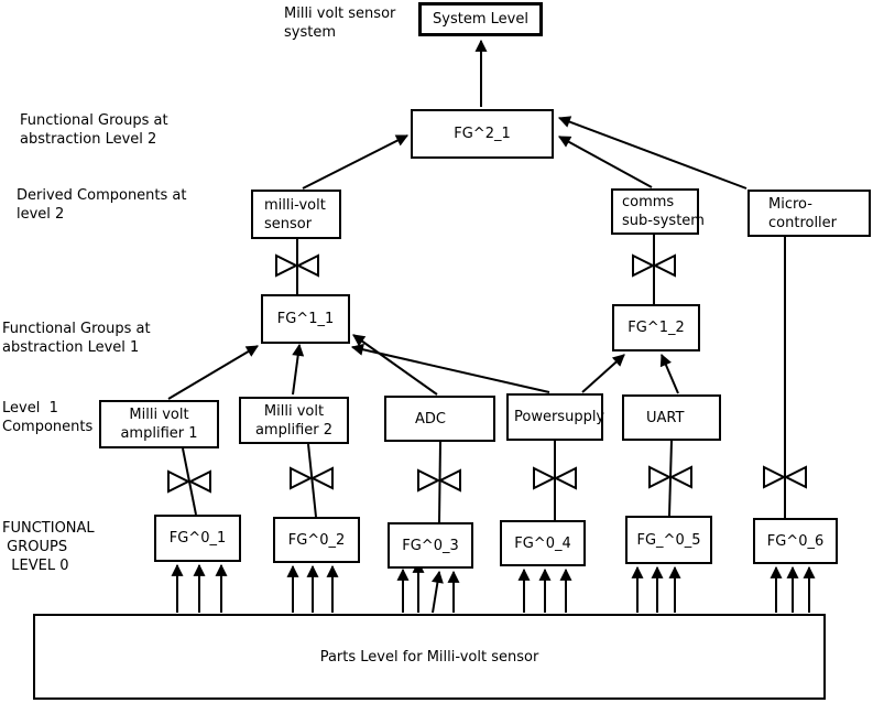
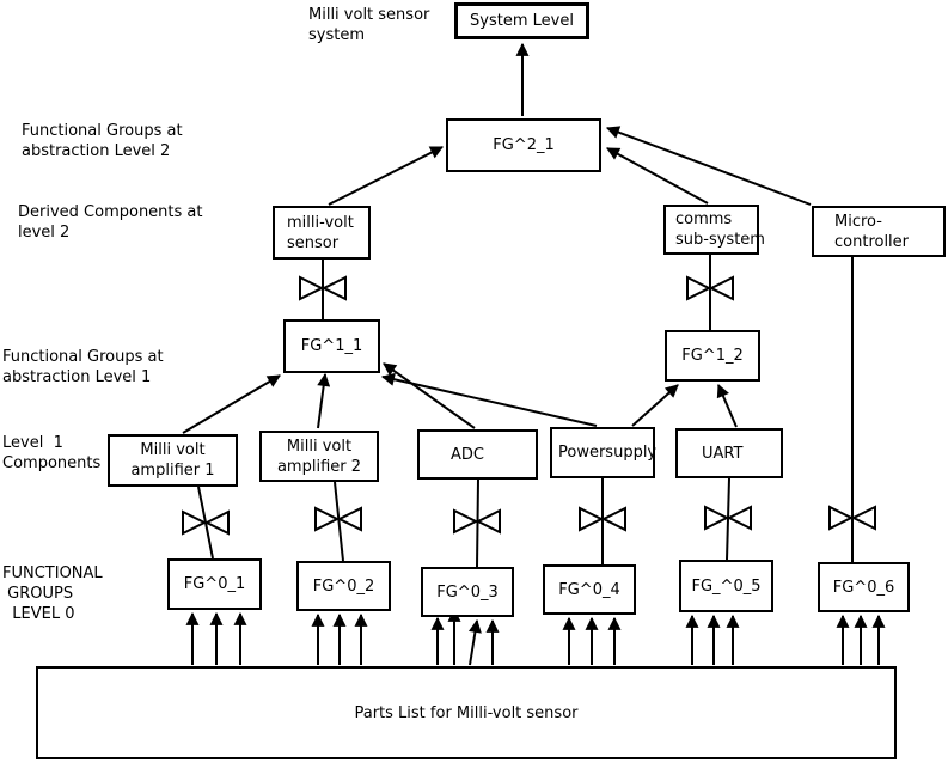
  Milli volt sensor
  system
  Functional Groups at
  abstraction Level 2
  Derived Components at
  level 2
  Functional Groups at
  abstraction Level 1
  Level 1
  Components
  FUNCTIONAL
  GROUPS
  LEVEL 0
  System Level
  FG^2_1
  milli-volt
  sensor
  comms
  sub-system
  Micro-
  controller
  FG^1_1
  FG^1_2
  Milli volt
  amplifier 1
  Milli volt
  amplifier 2
  ADC
  Powersupply
  UART
  FG^0_1
  FG^0_2
  FG^0_3
  FG^0_4
  FG_^0_5
  FG^0_6
- Parts Level for Milli-volt sensor
+ Parts List for Milli-volt sensor
